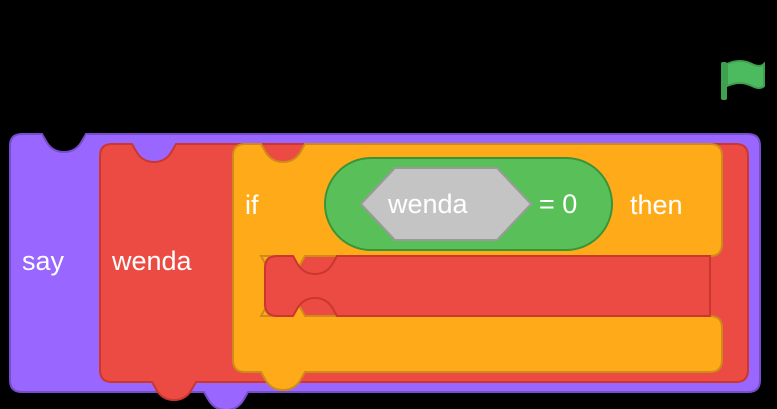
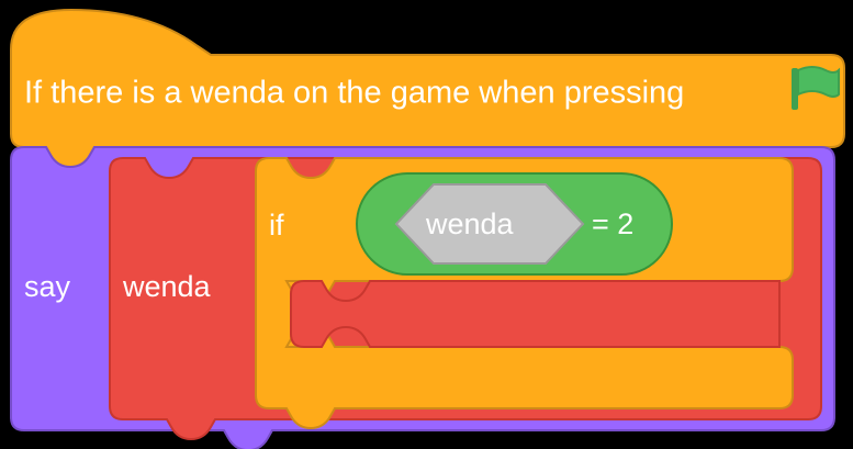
+ If there is a wenda on the game when pressing
  say
  wenda
  if
- then
  wenda
- = 0
+ = 2
